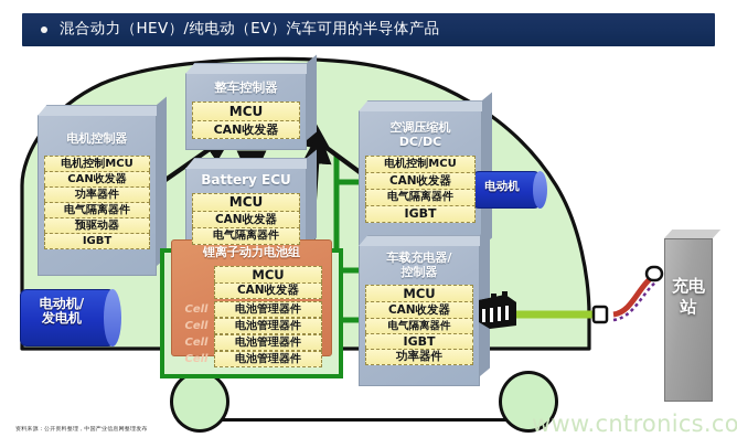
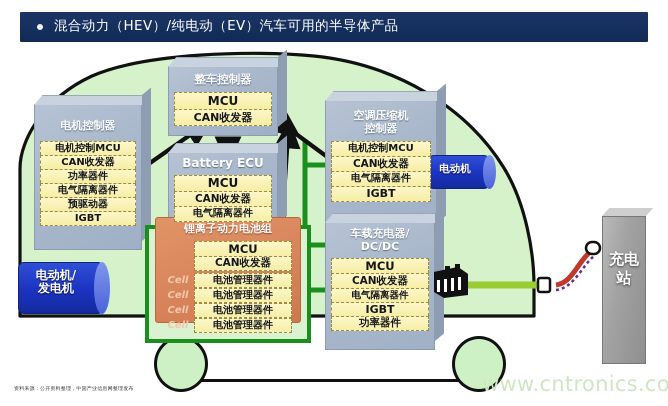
  混合动力（HEV）/纯电动（EV）汽车可用的半导体产品
  电机控制器
  电机控制MCU
  CAN收发器
  功率器件
  电气隔离器件
  预驱动器
  IGBT
  整车控制器
  MCU
  CAN收发器
  Battery ECU
  MCU
  CAN收发器
  电气隔离器件
  锂离子动力电池组
  MCU
  CAN收发器
  Cell
  电池管理器件
  Cell
  电池管理器件
  Cell
  电池管理器件
  Cell
  电池管理器件
  空调压缩机
- DC/DC
+ 控制器
  电机控制MCU
  CAN收发器
  电气隔离器件
  IGBT
  车载充电器/
- 控制器
+ DC/DC
  MCU
  CAN收发器
  电气隔离器件
  IGBT
  功率器件
  电动机/
  发电机
  电动机
  充电站
  www.cntronics.co
